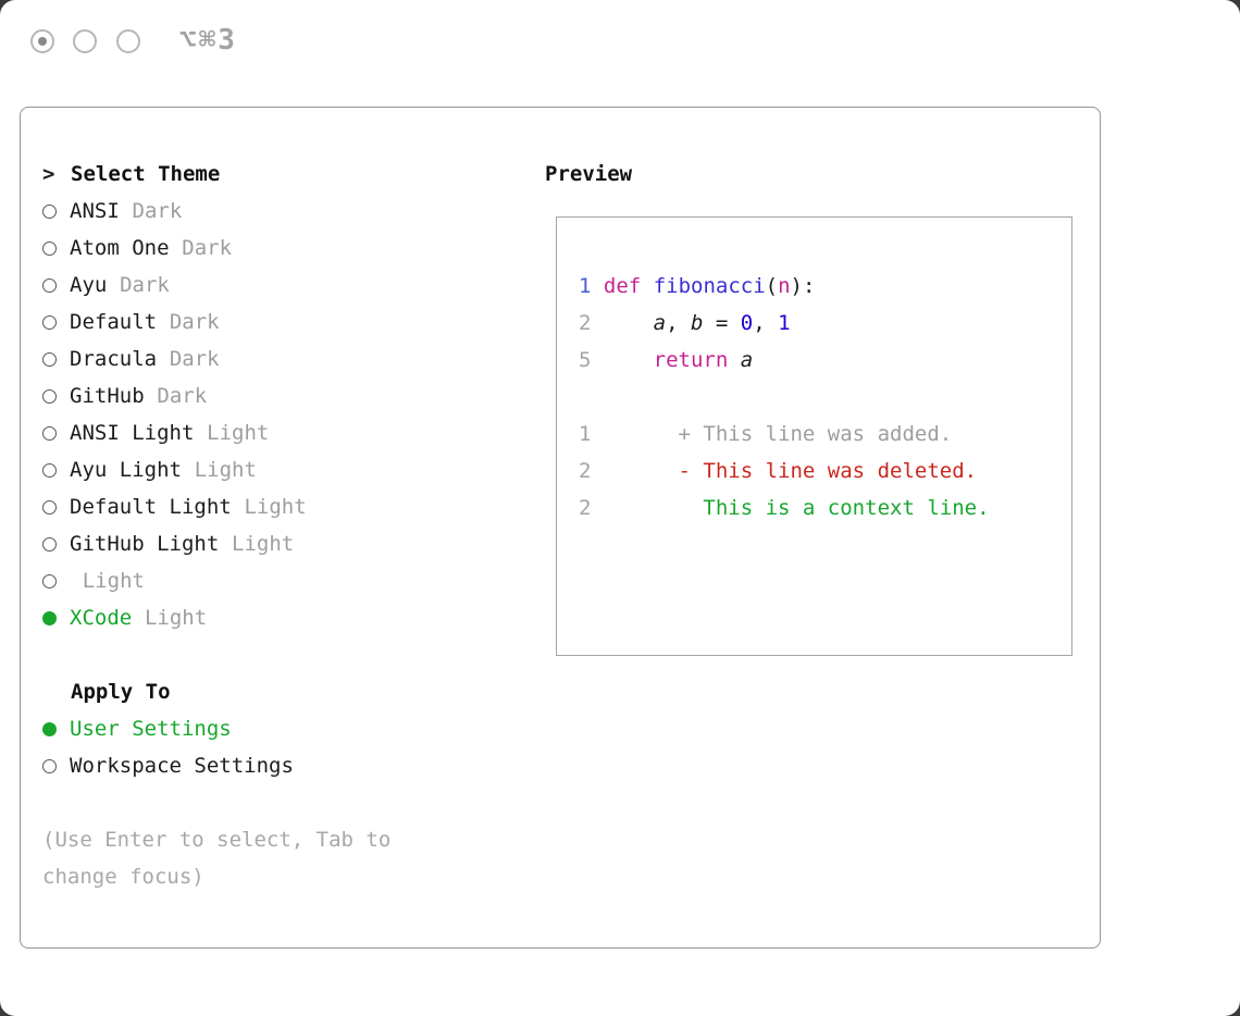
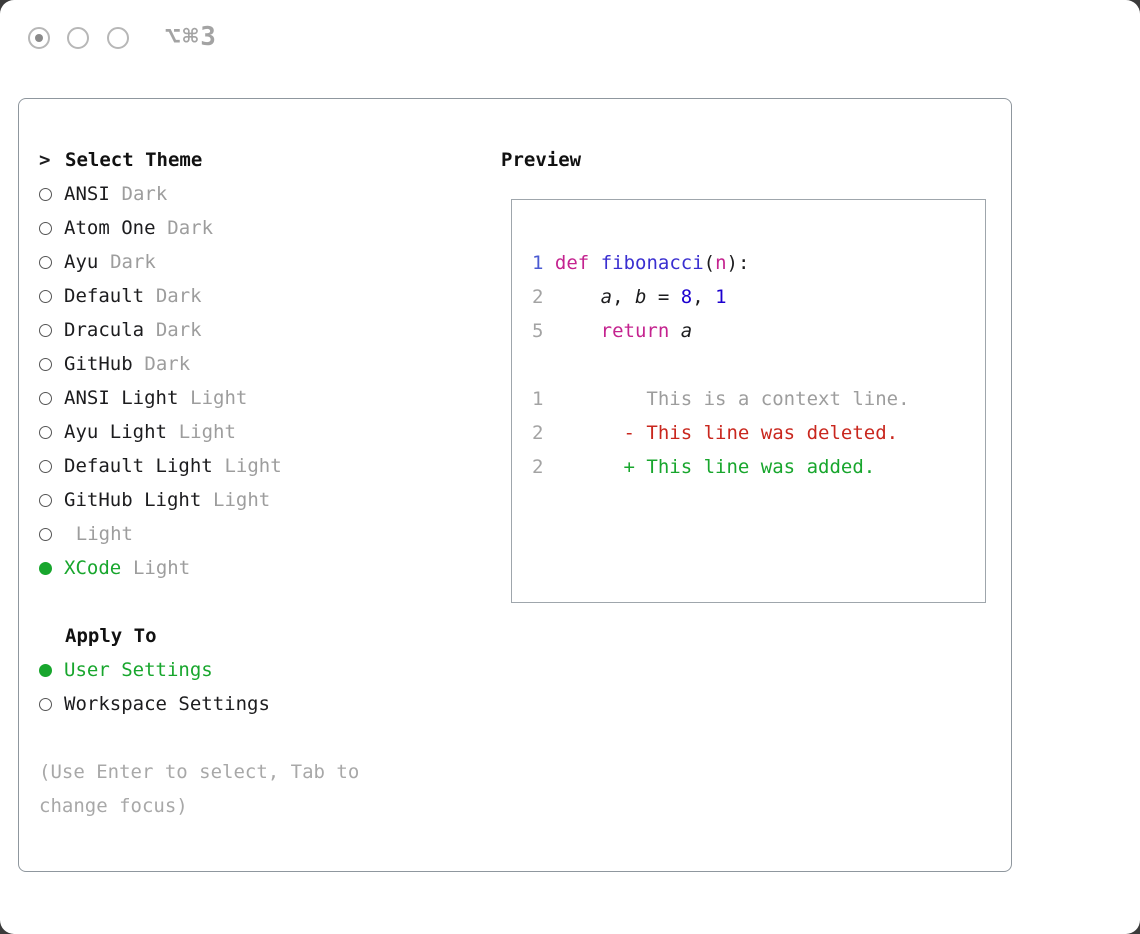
  ⌥⌘3
  >
  Select Theme
  ANSI
  Dark
  Atom One
  Dark
  Ayu
  Dark
  Default
  Dark
  Dracula
  Dark
  GitHub
  Dark
  ANSI Light
  Light
  Ayu Light
  Light
  Default Light
  Light
  GitHub Light
  Light
  Light
  XCode
  Light
  Apply To
  User Settings
  Workspace Settings
  (Use Enter to select, Tab to change focus)
  Preview
  1 def fibonacci(n):
- 2 a, b = 0, 1
+ 2 a, b = 8, 1
  5 return a
- 1 + This line was added.
+ 1 This is a context line.
  2 - This line was deleted.
- 2 This is a context line.
+ 2 + This line was added.
